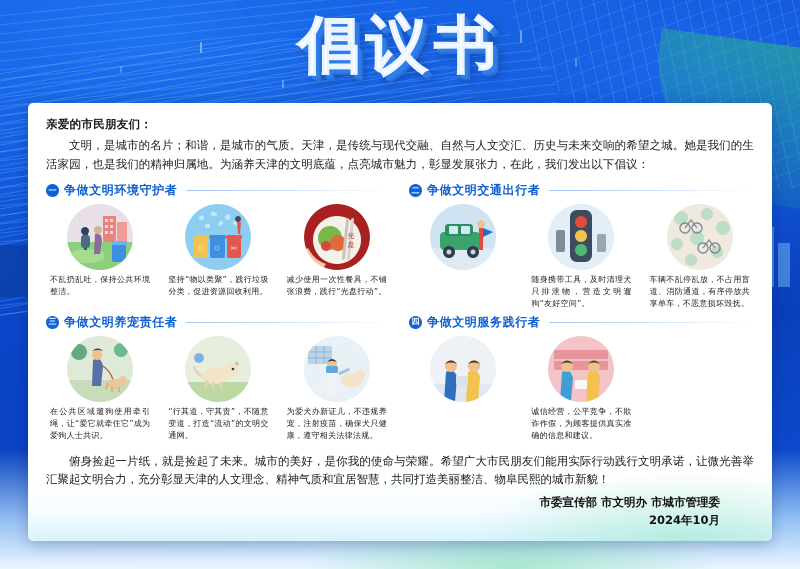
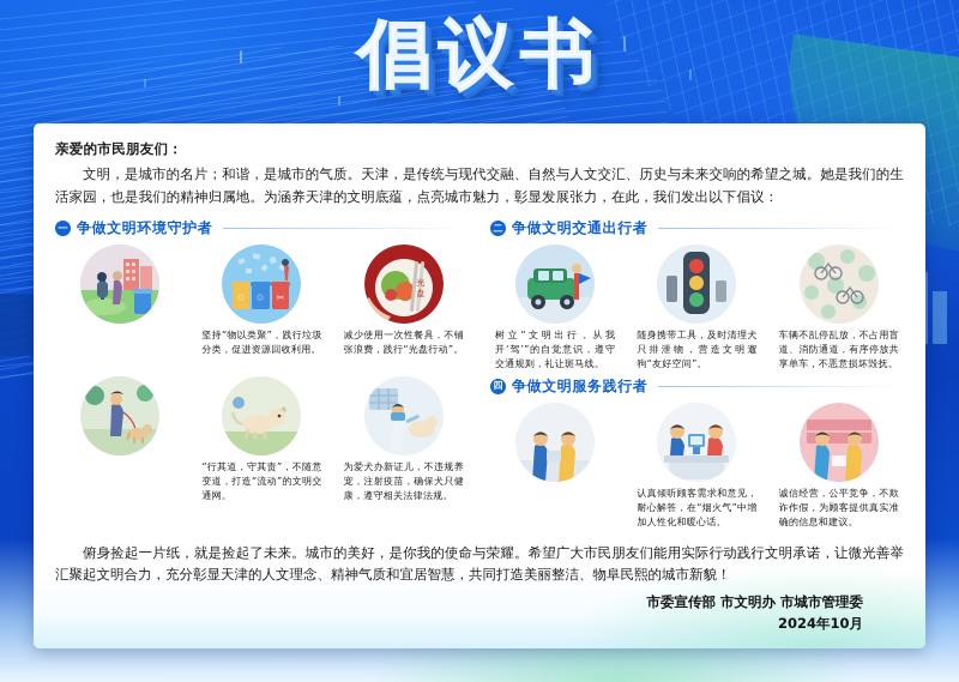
  倡议书
  亲爱的市民朋友们：
  文明，是城市的名片；和谐，是城市的气质。天津，是传统与现代交融、自然与人文交汇、历史与未来交响的希望之城。她是我们的生活家园，也是我们的精神归属地。为涵养天津的文明底蕴，点亮城市魅力，彰显发展张力，在此，我们发出以下倡议：
  一
  争做文明环境守护者
- 不乱扔乱吐，保持公共环境整洁。
  ♲
  ♲
  ✂
  坚持“物以类聚”，践行垃圾分类，促进资源回收利用。
  光
  盘
  减少使用一次性餐具，不铺张浪费，践行“光盘行动”。
  二
  争做文明交通出行者
+ 树立“文明出行，从我开‘驾’”的自觉意识，遵守交通规则，礼让斑马线。
  随身携带工具，及时清理犬只排泄物，营造文明遛狗“友好空间”。
  车辆不乱停乱放，不占用盲道、消防通道，有序停放共享单车，不恶意损坏毁抚。
- 三
- 争做文明养宠责任者
- 在公共区域遛狗使用牵引绳，让“爱它就牵住它”成为爱狗人士共识。
  “行其道，守其责”，不随意变道，打造“流动”的文明交通网。
  为爱犬办新证儿，不违规养宠，注射疫苗，确保犬只健康，遵守相关法律法规。
  四
  争做文明服务践行者
+ 认真倾听顾客需求和意见，耐心解答，在“烟火气”中增加人性化和暖心话。
  诚信经营，公平竞争，不欺诈作假，为顾客提供真实准确的信息和建议。
  俯身捡起一片纸，就是捡起了未来。城市的美好，是你我的使命与荣耀。希望广大市民朋友们能用实际行动践行文明承诺，让微光善举汇聚起文明合力，充分彰显天津的人文理念、精神气质和宜居智慧，共同打造美丽整洁、物阜民熙的城市新貌！
  市委宣传部 市文明办 市城市管理委
  2024年10月
